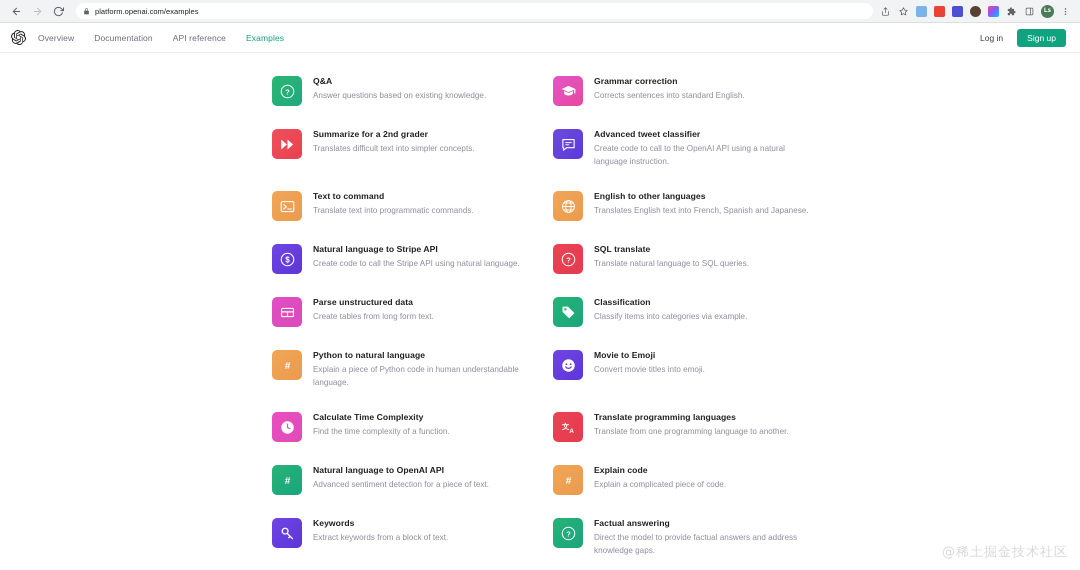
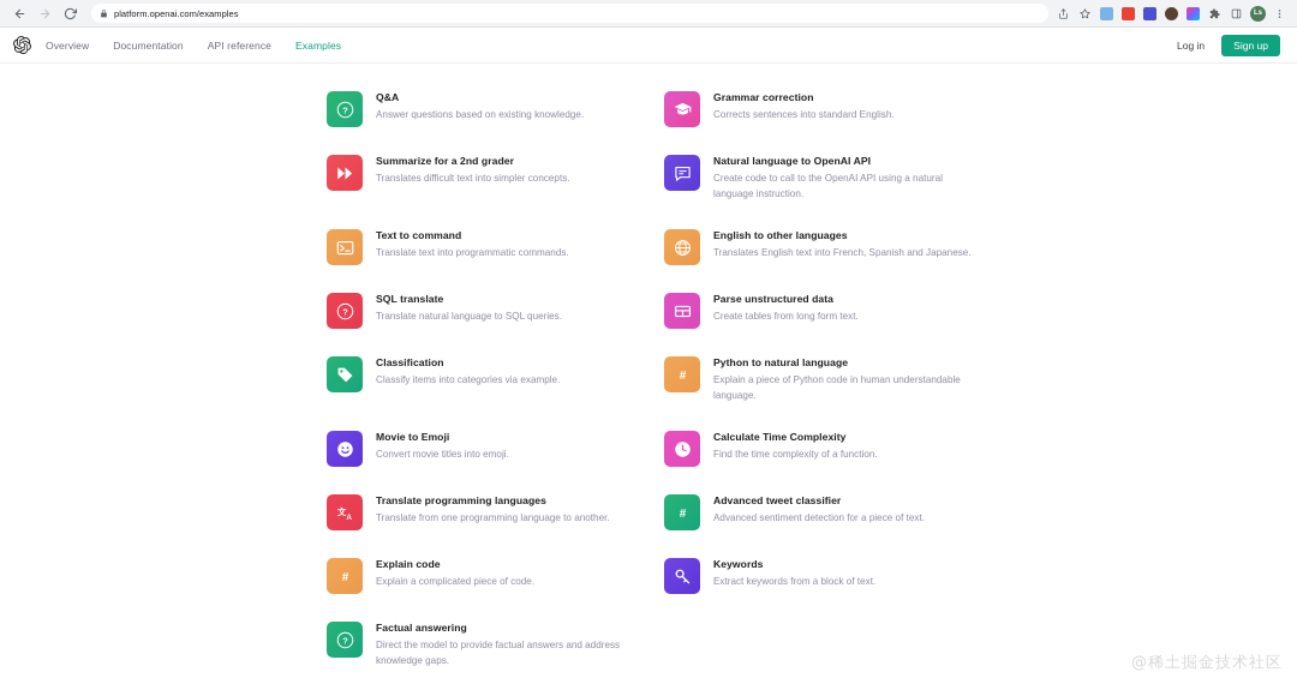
  platform.openai.com/examples
  Overview
  Documentation
  API reference
  Examples
  Log in
  Sign up
  ?
  Q&A
  Answer questions based on existing knowledge.
  Grammar correction
  Corrects sentences into standard English.
  Summarize for a 2nd grader
  Translates difficult text into simpler concepts.
- Advanced tweet classifier
+ Natural language to OpenAI API
  Create code to call to the OpenAI API using a natural language instruction.
  Text to command
  Translate text into programmatic commands.
  English to other languages
  Translates English text into French, Spanish and Japanese.
- $
- Natural language to Stripe API
- Create code to call the Stripe API using natural language.
  ?
  SQL translate
  Translate natural language to SQL queries.
  Parse unstructured data
  Create tables from long form text.
  Classification
  Classify items into categories via example.
  #
  Python to natural language
  Explain a piece of Python code in human understandable language.
  Movie to Emoji
  Convert movie titles into emoji.
  Calculate Time Complexity
  Find the time complexity of a function.
  文
  Translate programming languages
  Translate from one programming language to another.
  #
- Natural language to OpenAI API
+ Advanced tweet classifier
  Advanced sentiment detection for a piece of text.
  #
  Explain code
  Explain a complicated piece of code.
  Keywords
  Extract keywords from a block of text.
  ?
  Factual answering
  Direct the model to provide factual answers and address knowledge gaps.
  @稀土掘金技术社区
